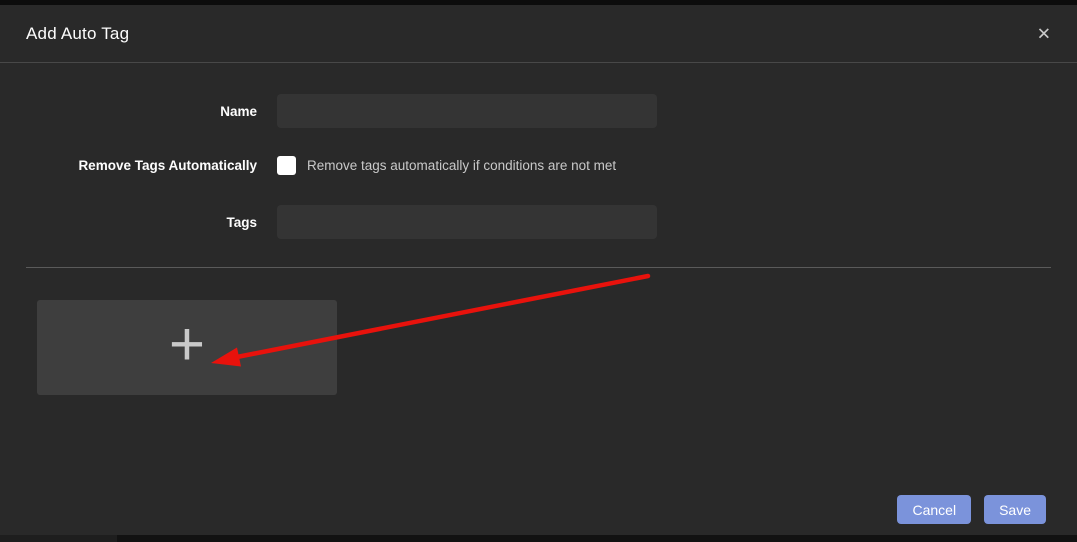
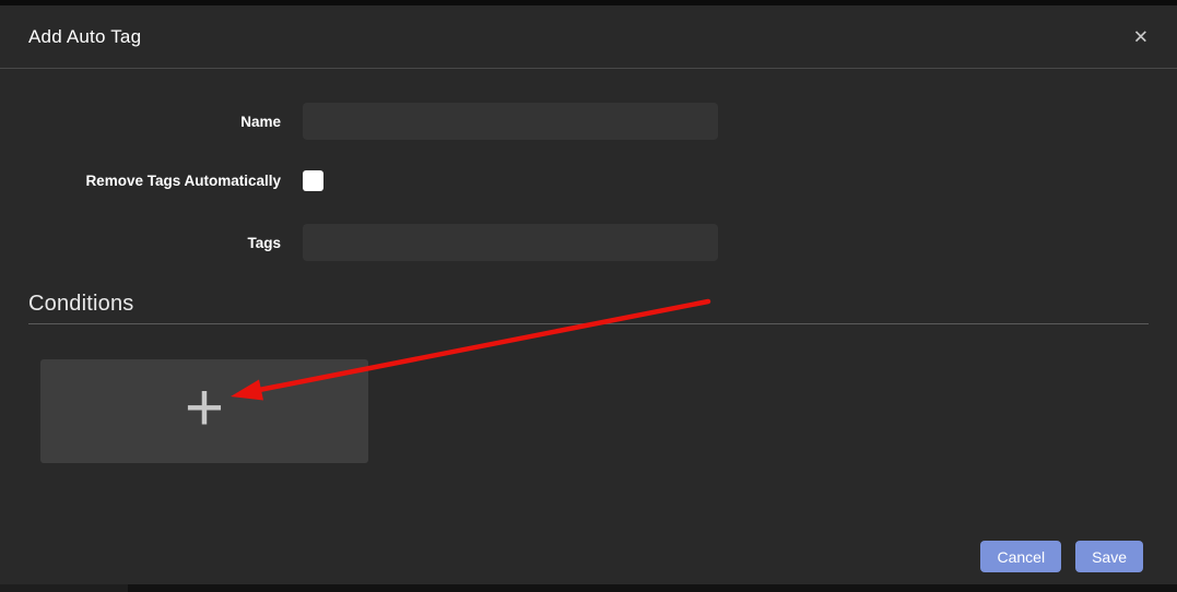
  Add Auto Tag
  ✕
  Name
  Remove Tags Automatically
- Remove tags automatically if conditions are not met
  Tags
+ Conditions
  +
  Cancel
  Save
